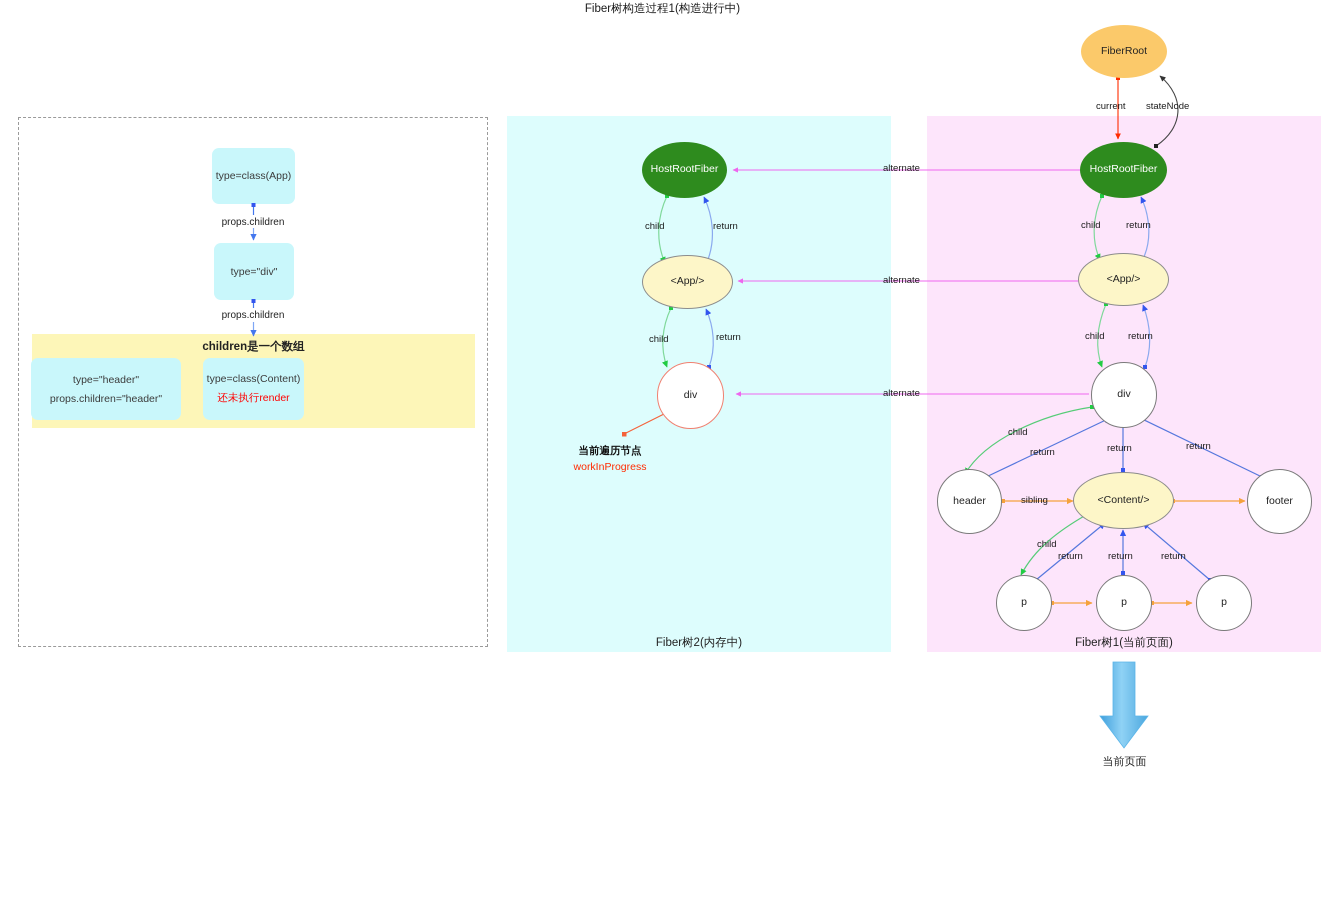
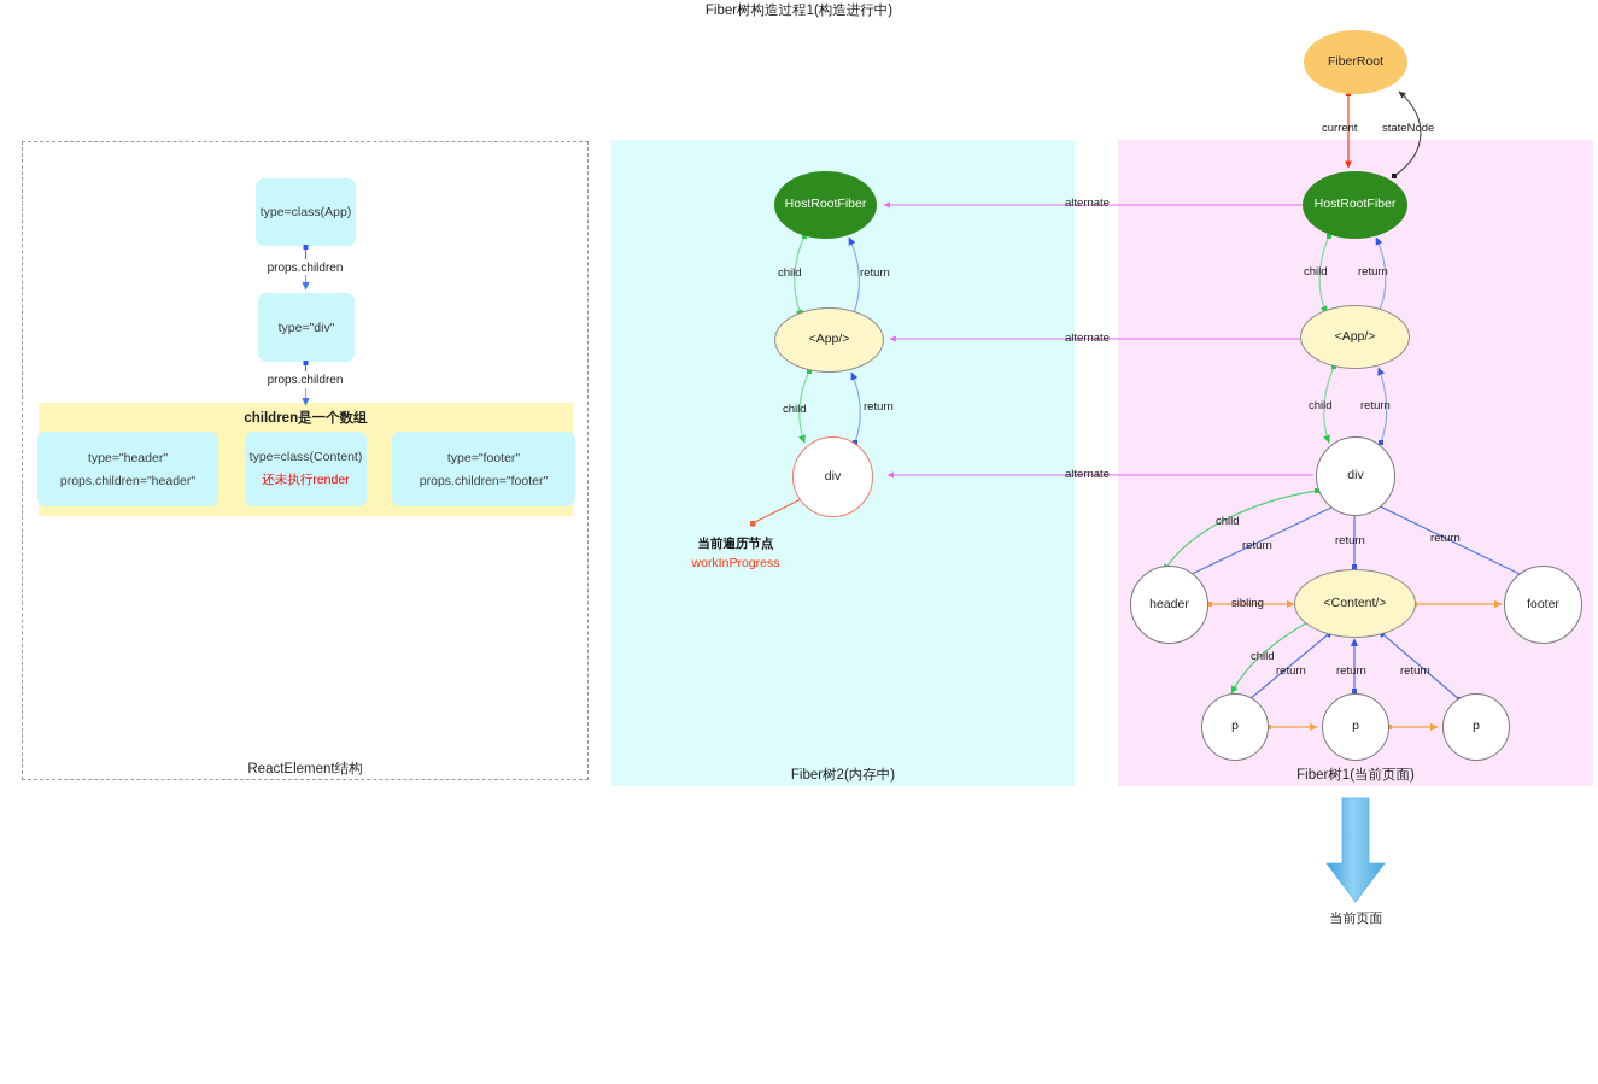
  Fiber树构造过程1(构造进行中)
  type=class(App)
  props.children
  type="div"
  props.children
  children是一个数组
  type="header"
  props.children="header"
  type=class(Content)
  还未执行render
+ type="footer"
+ props.children="footer"
+ ReactElement结构
  HostRootFiber
  <App/>
  div
  child
  return
  child
  return
  当前遍历节点
  workInProgress
  Fiber树2(内存中)
  alternate
  alternate
  alternate
  FiberRoot
  current
  stateNode
  HostRootFiber
  <App/>
  div
  header
  <Content/>
  footer
  p
  p
  p
  child
  return
  child
  return
  child
  return
  return
  return
  sibling
  child
  return
  return
  return
  Fiber树1(当前页面)
  当前页面
